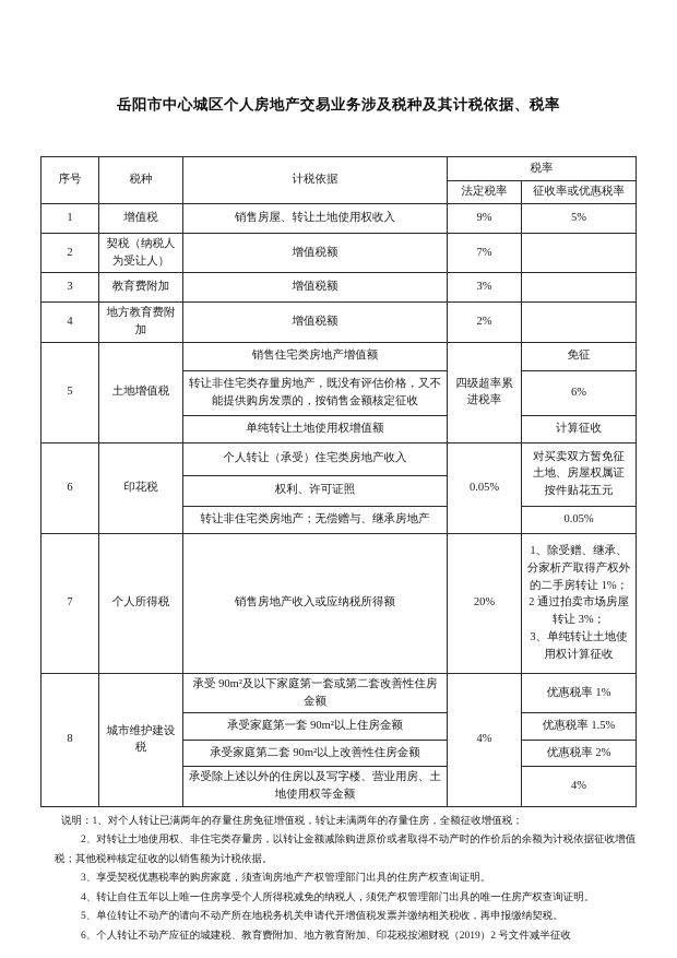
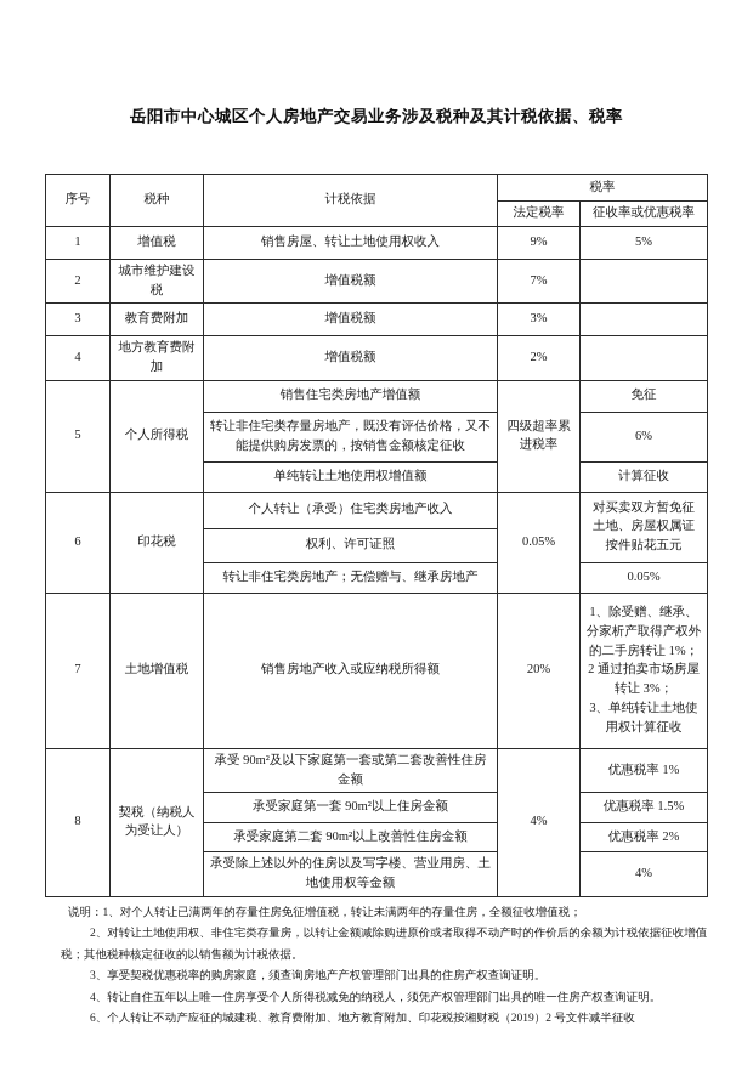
  岳阳市中心城区个人房地产交易业务涉及税种及其计税依据、税率
  序号	税种	计税依据	税率
  法定税率	征收率或优惠税率
  1	增值税	销售房屋、转让土地使用权收入	9%	5%
- 2	契税（纳税人为受让人）	增值税额	7%
+ 2	城市维护建设税	增值税额	7%
  3	教育费附加	增值税额	3%
  4	地方教育费附加	增值税额	2%
- 5	土地增值税	销售住宅类房地产增值额	四级超率累进税率	免征
+ 5	个人所得税	销售住宅类房地产增值额	四级超率累进税率	免征
  转让非住宅类存量房地产，既没有评估价格，又不能提供购房发票的，按销售金额核定征收	6%
  单纯转让土地使用权增值额	计算征收
  6	印花税	个人转让（承受）住宅类房地产收入	0.05%	对买卖双方暂免征 土地、房屋权属证 按件贴花五元
  权利、许可证照
  转让非住宅类房地产；无偿赠与、继承房地产	0.05%
- 7	个人所得税	销售房地产收入或应纳税所得额	20%	1、除受赠、继承、分家析产取得产权外的二手房转让 1%； 2 通过拍卖市场房屋转让 3%； 3、单纯转让土地使用权计算征收
+ 7	土地增值税	销售房地产收入或应纳税所得额	20%	1、除受赠、继承、分家析产取得产权外的二手房转让 1%； 2 通过拍卖市场房屋转让 3%； 3、单纯转让土地使用权计算征收
- 8	城市维护建设税	承受 90m²及以下家庭第一套或第二套改善性住房金额	4%	优惠税率 1%
+ 8	契税（纳税人为受让人）	承受 90m²及以下家庭第一套或第二套改善性住房金额	4%	优惠税率 1%
  承受家庭第一套 90m²以上住房金额	优惠税率 1.5%
  承受家庭第二套 90m²以上改善性住房金额	优惠税率 2%
  承受除上述以外的住房以及写字楼、营业用房、土地使用权等金额	4%
  说明：1、对个人转让已满两年的存量住房免征增值税，转让未满两年的存量住房，全额征收增值税；
  2、对转让土地使用权、非住宅类存量房，以转让金额减除购进原价或者取得不动产时的作价后的余额为计税依据征收增值税；其他税种核定征收的以销售额为计税依据。
  3、享受契税优惠税率的购房家庭，须查询房地产产权管理部门出具的住房产权查询证明。
  4、转让自住五年以上唯一住房享受个人所得税减免的纳税人，须凭产权管理部门出具的唯一住房产权查询证明。
- 5、单位转让不动产的请向不动产所在地税务机关申请代开增值税发票并缴纳相关税收，再申报缴纳契税。
  6、个人转让不动产应征的城建税、教育费附加、地方教育附加、印花税按湘财税（2019）2 号文件减半征收
